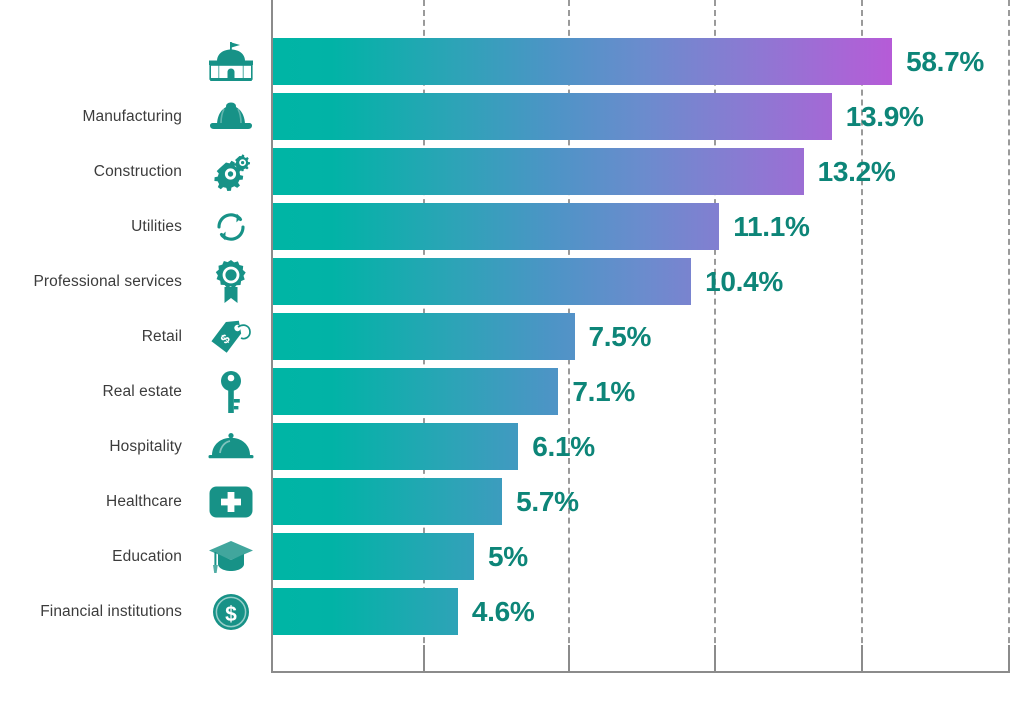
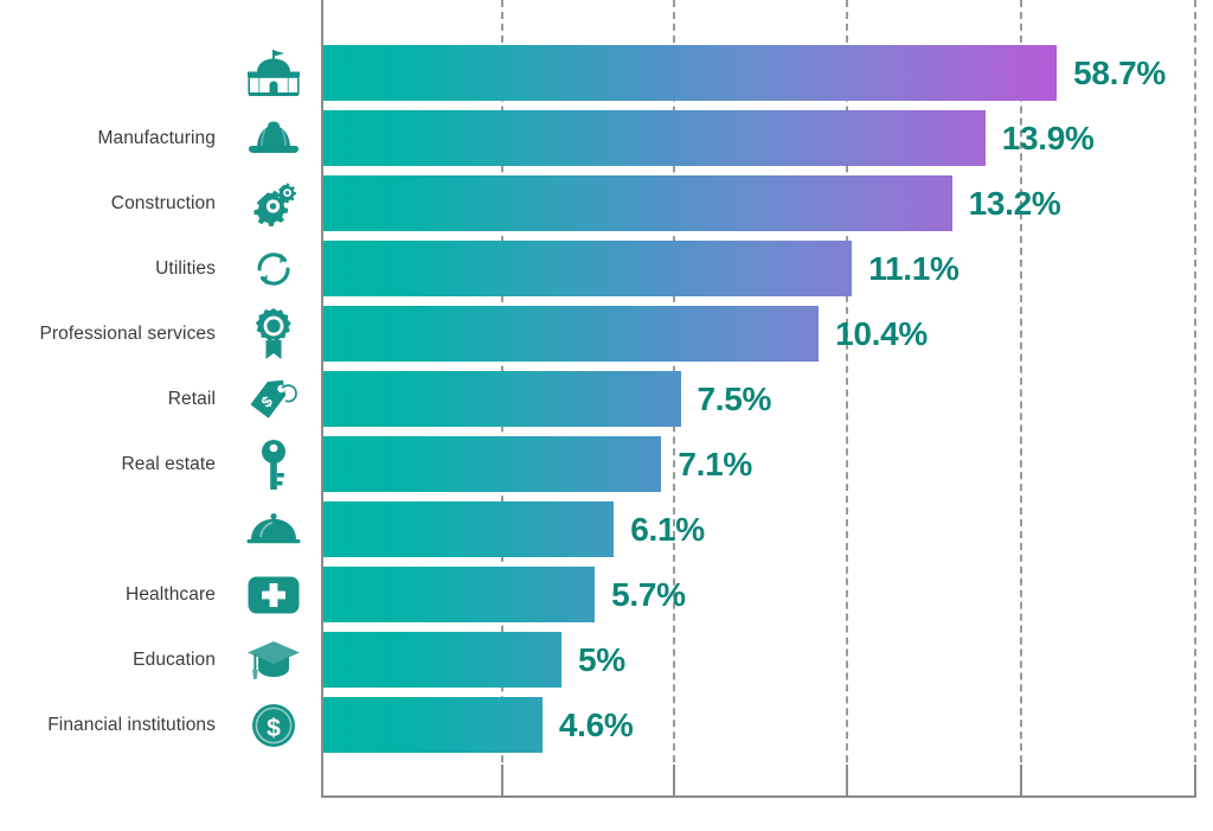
  58.7%
  Manufacturing
  13.9%
  Construction
  13.2%
  Utilities
  11.1%
  Professional services
  10.4%
  Retail
  7.5%
  Real estate
  7.1%
- Hospitality
  6.1%
  Healthcare
  5.7%
  Education
  5%
  Financial institutions
  $
  4.6%
